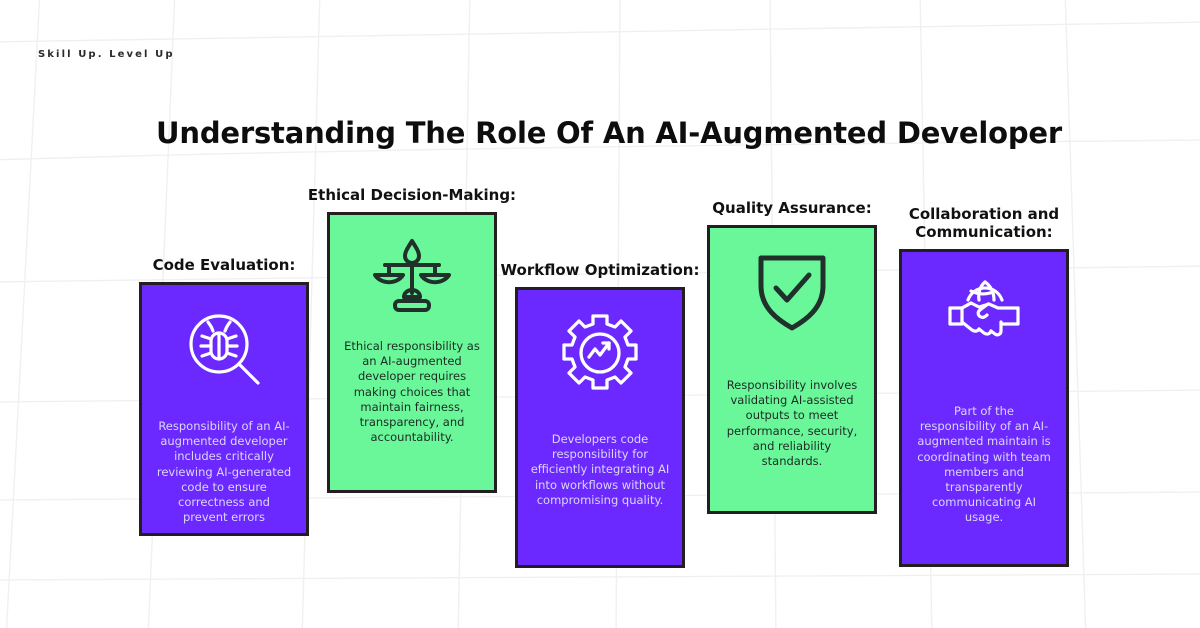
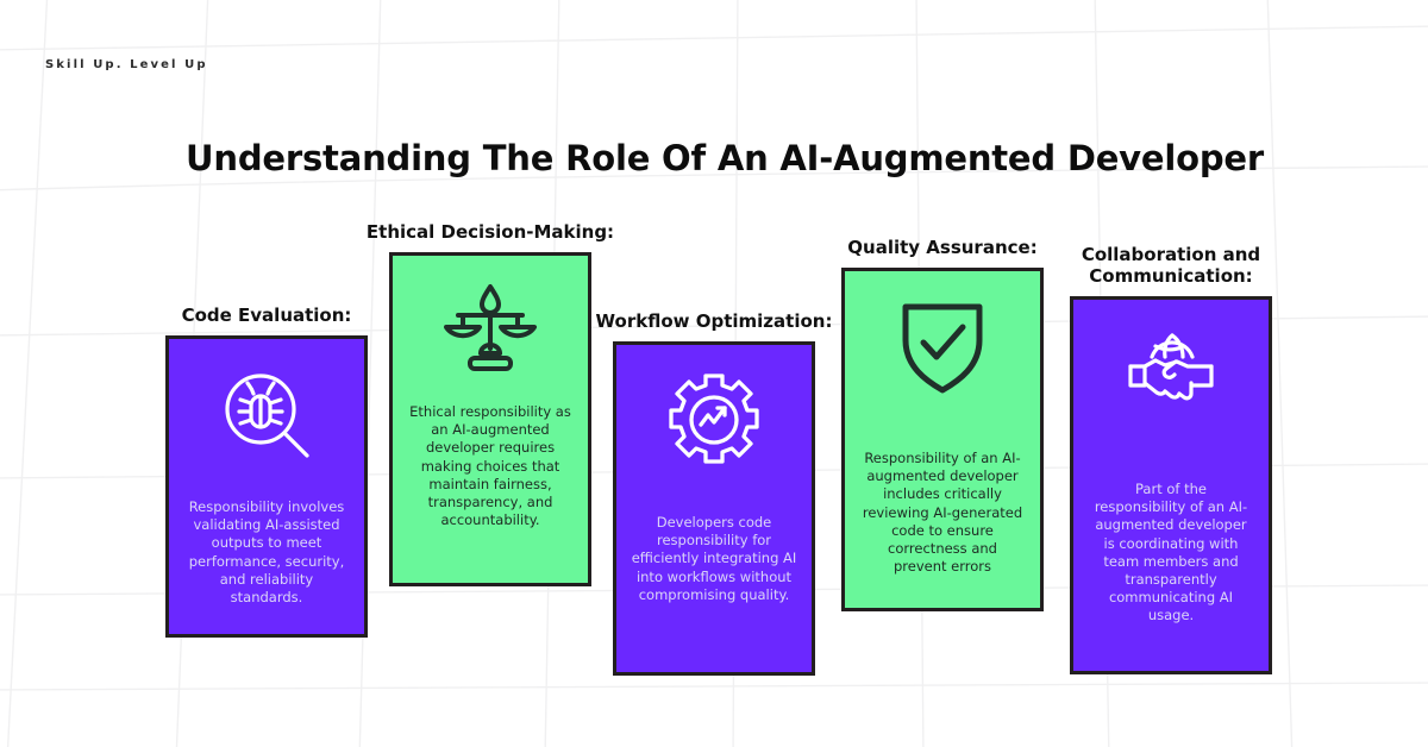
  Skill Up. Level Up
  Understanding The Role Of An AI-Augmented Developer
  Code Evaluation:
- Responsibility of an AI-augmented developer includes critically reviewing AI-generated code to ensure correctness and prevent errors
+ Responsibility involves validating AI-assisted outputs to meet performance, security, and reliability standards.
  Ethical Decision-Making:
  Ethical responsibility as an AI-augmented developer requires making choices that maintain fairness, transparency, and accountability.
  Workflow Optimization:
  Developers code responsibility for efficiently integrating AI into workflows without compromising quality.
  Quality Assurance:
- Responsibility involves validating AI-assisted outputs to meet performance, security, and reliability standards.
+ Responsibility of an AI-augmented developer includes critically reviewing AI-generated code to ensure correctness and prevent errors
  Collaboration and
  Communication:
- Part of the responsibility of an AI-augmented maintain is coordinating with team members and transparently communicating AI usage.
+ Part of the responsibility of an AI-augmented developer is coordinating with team members and transparently communicating AI usage.
